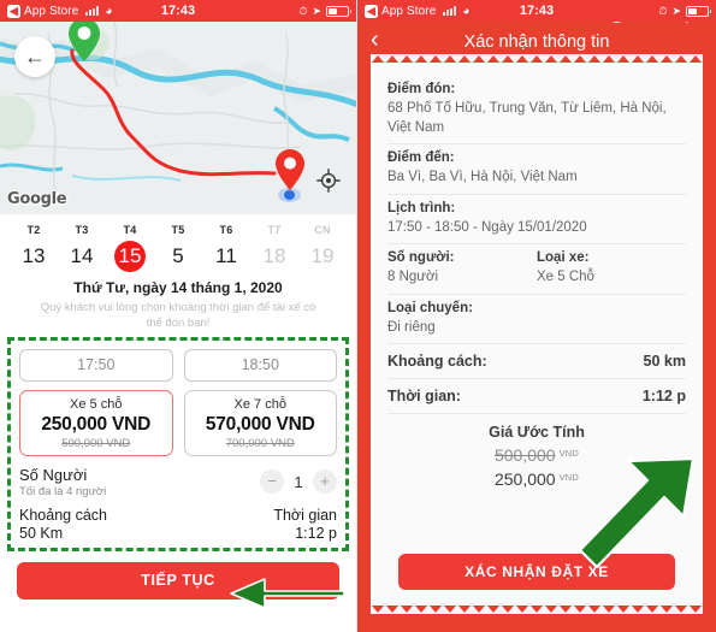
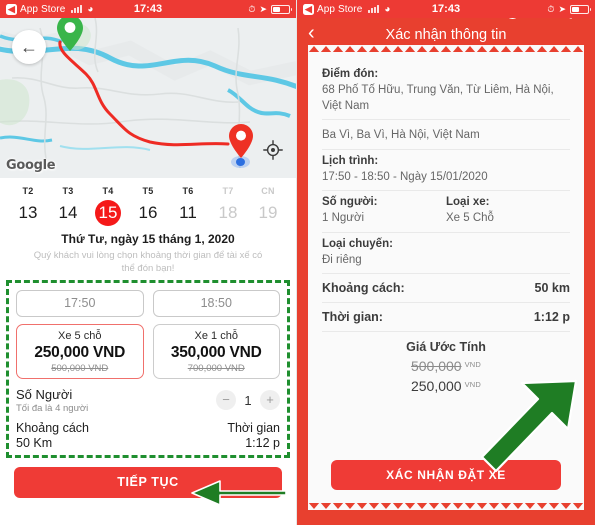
  ◀
  App Store
  ◕
  17:43
  ⏱
  ➤
  ←
  Google
  T2
  T3
  T4
  T5
  T6
  T7
  CN
  13
  14
  15
- 5
+ 16
  11
  18
  19
- Thứ Tư, ngày 14 tháng 1, 2020
+ Thứ Tư, ngày 15 tháng 1, 2020
  Quý khách vui lòng chọn khoảng thời gian để tài xế có thể đón bạn!
  17:50
  18:50
  Xe 5 chỗ
  250,000 VND
  500,000 VND
- Xe 7 chỗ
+ Xe 1 chỗ
- 570,000 VND
+ 350,000 VND
  700,000 VND
  Số Người
  Tối đa là 4 người
  −
  1
  +
  Khoảng cách
  Thời gian
  50 Km
  1:12 p
  TIẾP TỤC
  ◀
  App Store
  ◕
  17:43
  ⏱
  ➤
  ‹
  Xác nhận thông tin
  Điểm đón:
  68 Phố Tố Hữu, Trung Văn, Từ Liêm, Hà Nội, Việt Nam
- Điểm đến:
  Ba Vì, Ba Vì, Hà Nội, Việt Nam
  Lịch trình:
  17:50 - 18:50 - Ngày 15/01/2020
  Số người:
- 8 Người
+ 1 Người
  Loại xe:
  Xe 5 Chỗ
  Loại chuyến:
  Đi riêng
  Khoảng cách:
  50 km
  Thời gian:
  1:12 p
  Giá Ước Tính
  500,000
  VND
  250,000
  VND
  XÁC NHẬN ĐẶT XE
